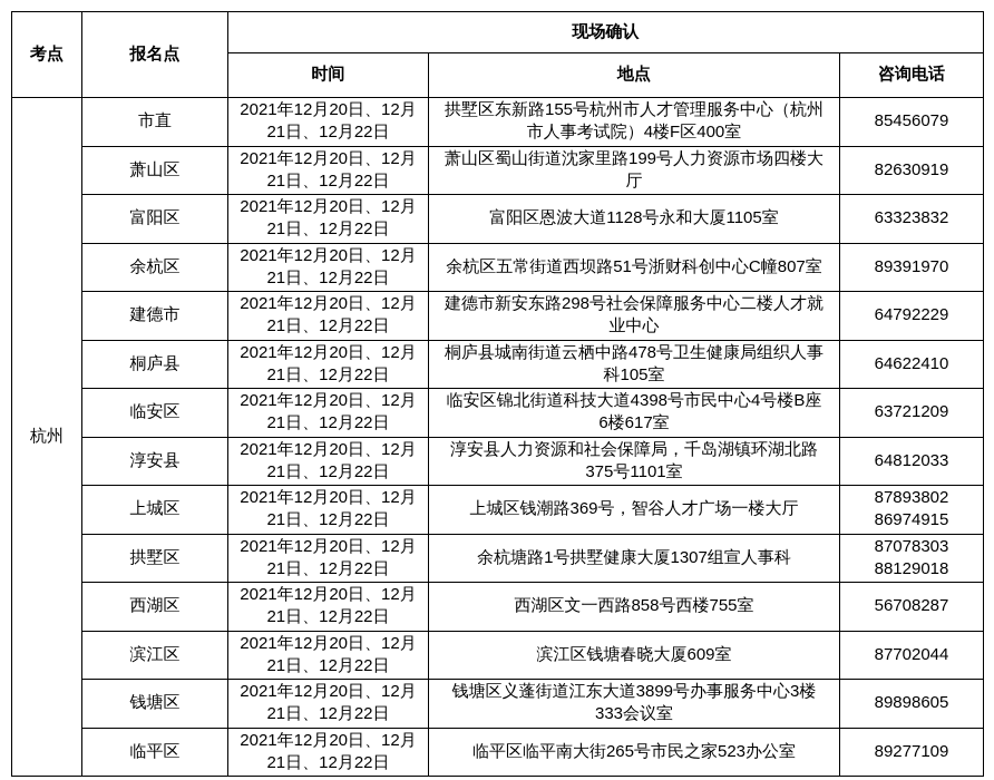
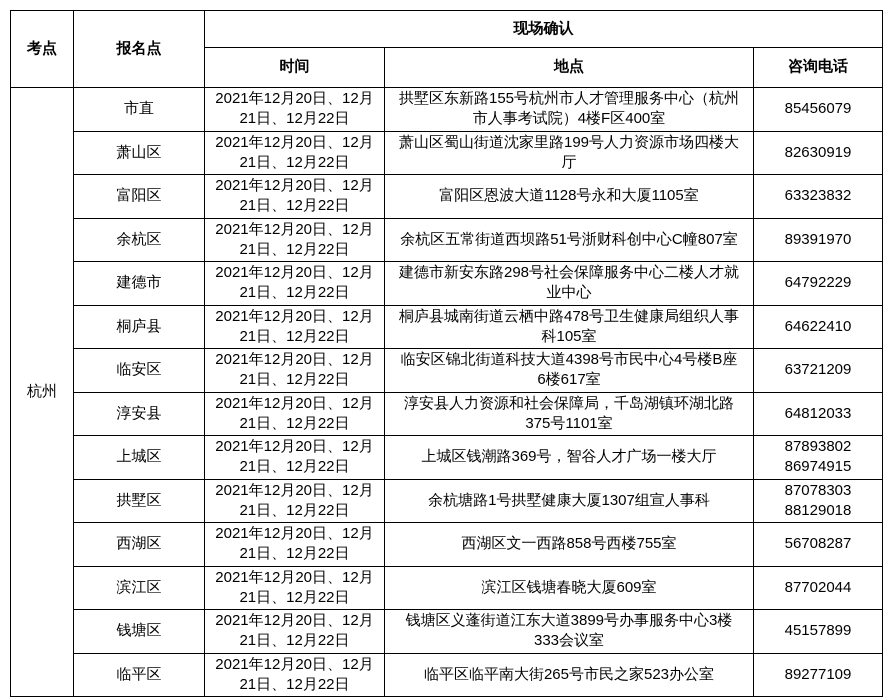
  考点	报名点	现场确认
  时间	地点	咨询电话
  杭州	市直	2021年12月20日、12月 21日、12月22日	拱墅区东新路155号杭州市人才管理服务中心（杭州 市人事考试院）4楼F区400室	85456079
  萧山区	2021年12月20日、12月 21日、12月22日	萧山区蜀山街道沈家里路199号人力资源市场四楼大 厅	82630919
  富阳区	2021年12月20日、12月 21日、12月22日	富阳区恩波大道1128号永和大厦1105室	63323832
  余杭区	2021年12月20日、12月 21日、12月22日	余杭区五常街道西坝路51号浙财科创中心C幢807室	89391970
  建德市	2021年12月20日、12月 21日、12月22日	建德市新安东路298号社会保障服务中心二楼人才就 业中心	64792229
  桐庐县	2021年12月20日、12月 21日、12月22日	桐庐县城南街道云栖中路478号卫生健康局组织人事 科105室	64622410
  临安区	2021年12月20日、12月 21日、12月22日	临安区锦北街道科技大道4398号市民中心4号楼B座 6楼617室	63721209
  淳安县	2021年12月20日、12月 21日、12月22日	淳安县人力资源和社会保障局，千岛湖镇环湖北路 375号1101室	64812033
  上城区	2021年12月20日、12月 21日、12月22日	上城区钱潮路369号，智谷人才广场一楼大厅	87893802 86974915
  拱墅区	2021年12月20日、12月 21日、12月22日	余杭塘路1号拱墅健康大厦1307组宣人事科	87078303 88129018
  西湖区	2021年12月20日、12月 21日、12月22日	西湖区文一西路858号西楼755室	56708287
  滨江区	2021年12月20日、12月 21日、12月22日	滨江区钱塘春晓大厦609室	87702044
- 钱塘区	2021年12月20日、12月 21日、12月22日	钱塘区义蓬街道江东大道3899号办事服务中心3楼 333会议室	89898605
+ 钱塘区	2021年12月20日、12月 21日、12月22日	钱塘区义蓬街道江东大道3899号办事服务中心3楼 333会议室	45157899
  临平区	2021年12月20日、12月 21日、12月22日	临平区临平南大街265号市民之家523办公室	89277109
